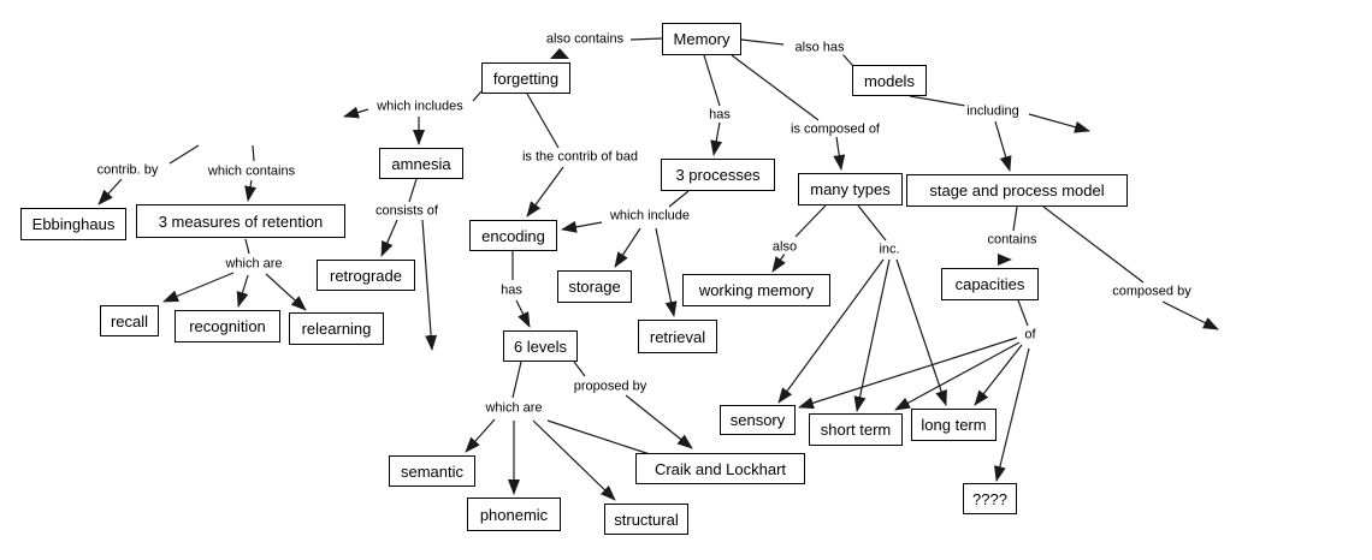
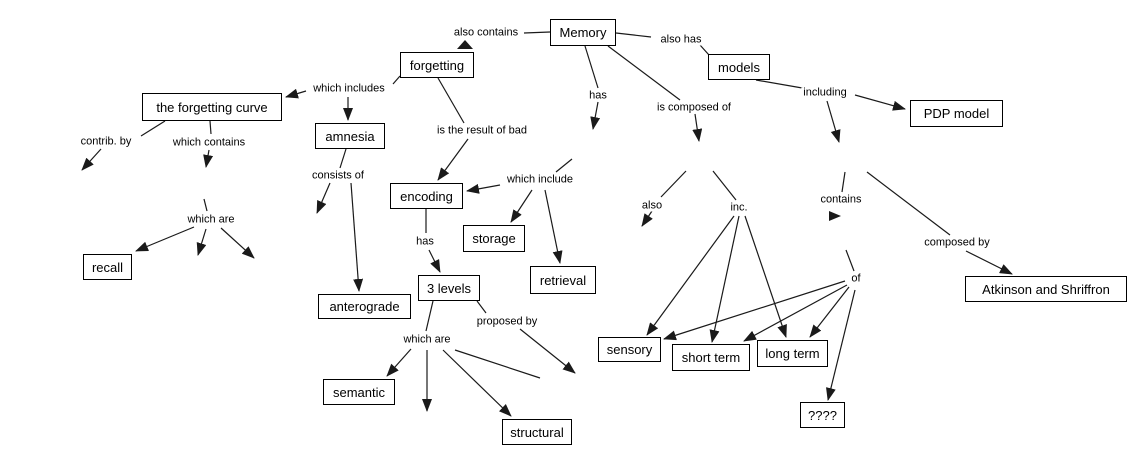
  Memory
  forgetting
  models
+ PDP model
+ the forgetting curve
  amnesia
- 3 processes
- many types
- stage and process model
- Ebbinghaus
- 3 measures of retention
  encoding
- retrograde
- capacities
  storage
- working memory
  recall
- recognition
- relearning
  retrieval
- 6 levels
+ 3 levels
+ Atkinson and Shriffron
+ anterograde
  sensory
  short term
  long term
  semantic
- Craik and Lockhart
  ????
- phonemic
  structural
  also contains
  also has
  has
  is composed of
  which includes
  including
  contrib. by
  which contains
- is the contrib of bad
+ is the result of bad
  consists of
  which include
  also
  inc.
  contains
  which are
  has
  of
  composed by
  proposed by
  which are
